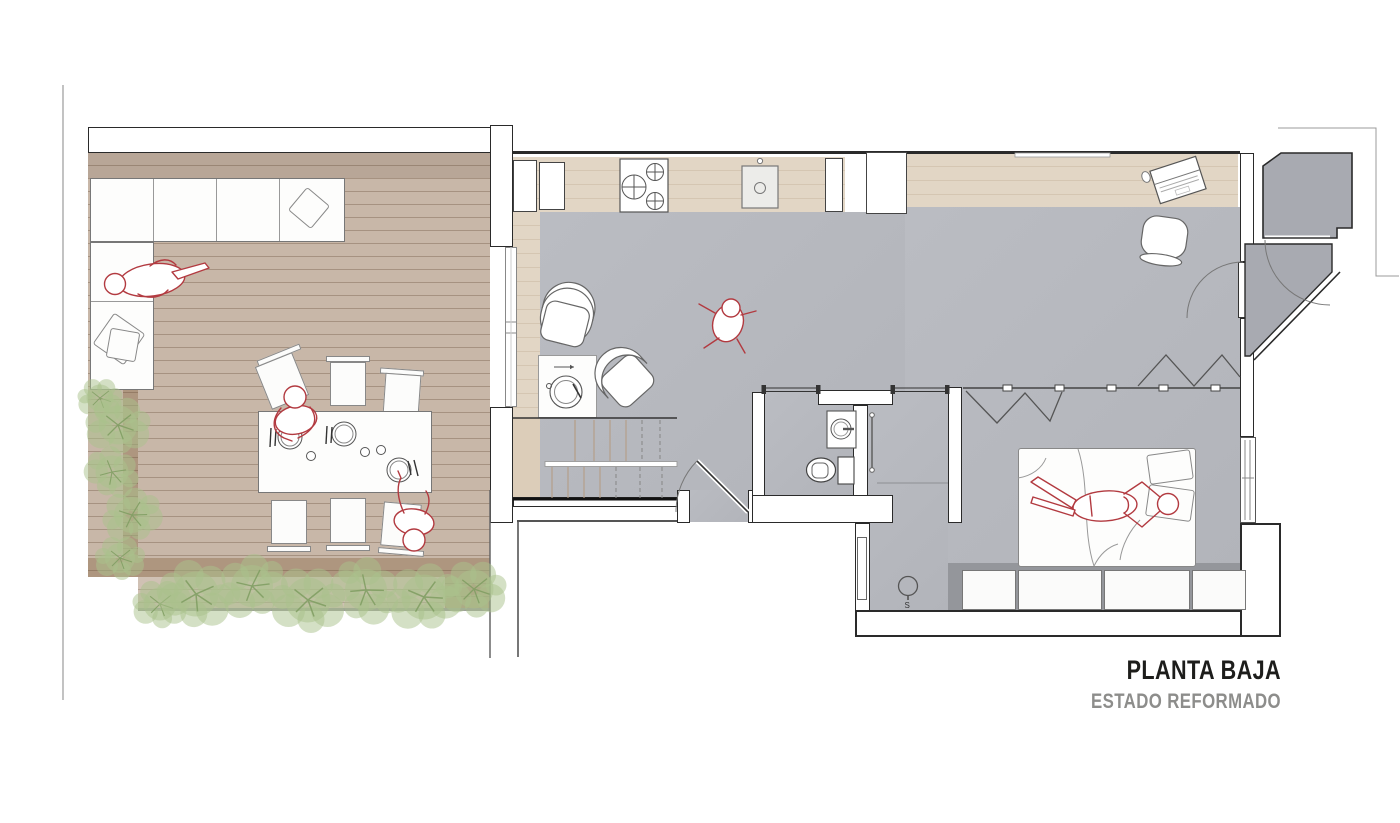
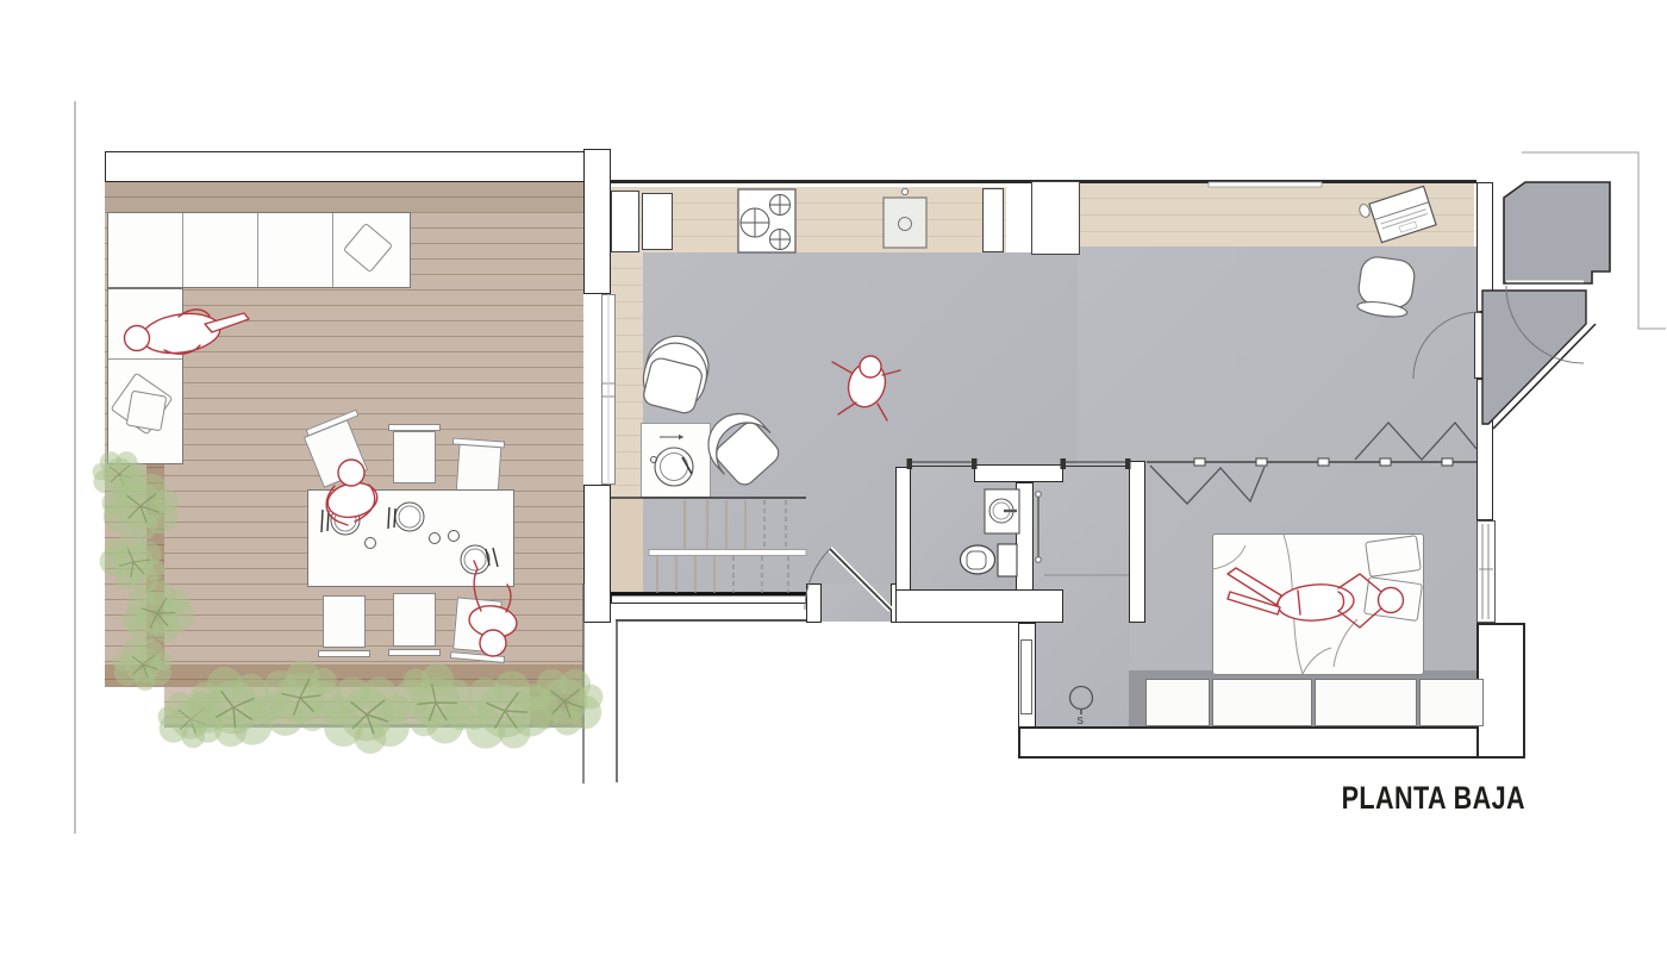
  S
  PLANTA BAJA
- ESTADO REFORMADO
